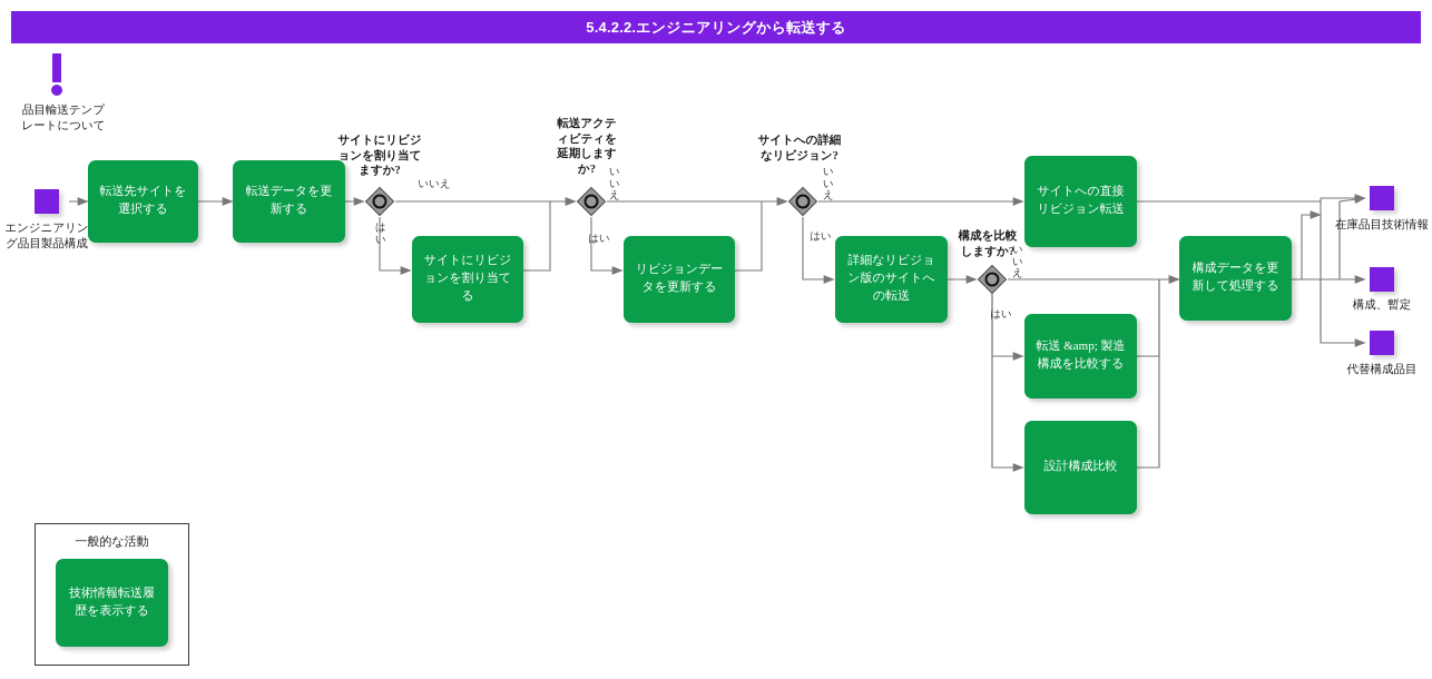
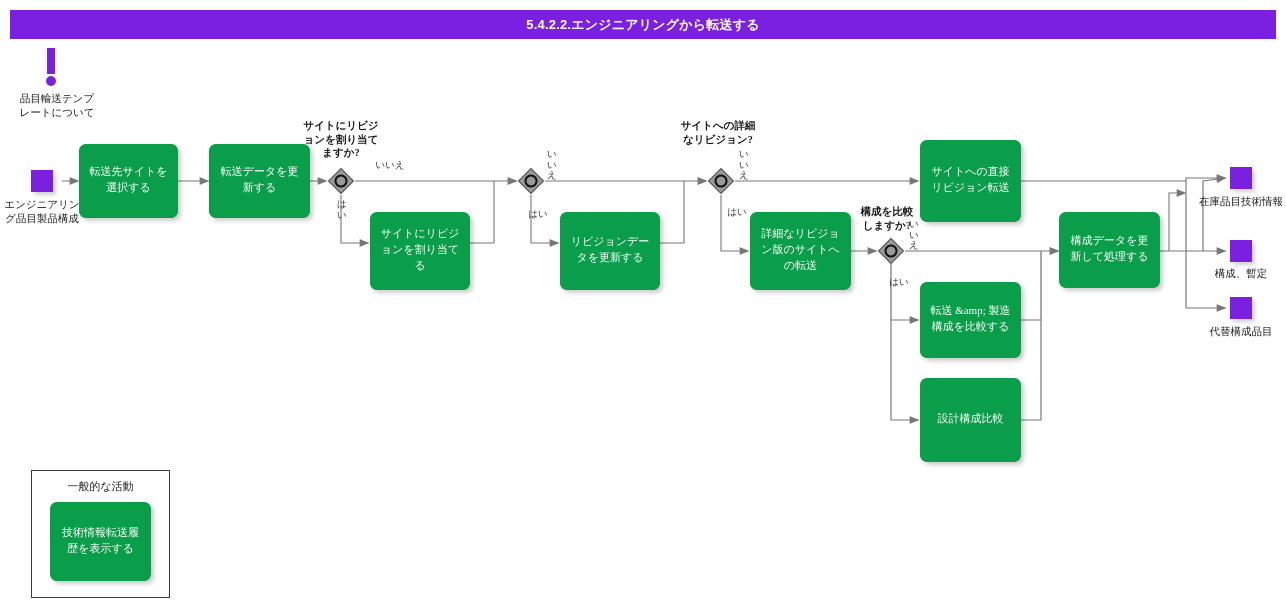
  5.4.2.2.エンジニアリングから転送する
  品目輸送テンプレートについて
  エンジニアリング品目製品構成
  転送先サイトを選択する
  転送データを更新する
  サイトにリビジョンを割り当てる
  リビジョンデータを更新する
  詳細なリビジョン版のサイトへの転送
  サイトへの直接リビジョン転送
  転送 &amp; 製造構成を比較する
  設計構成比較
  構成データを更新して処理する
  サイトにリビジョンを割り当てますか?
  いいえ
  はい
- 転送アクティビティを延期しますか?
  いいえ
  はい
  サイトへの詳細なリビジョン?
  いいえ
  はい
  構成を比較しますか?
  いいえ
  はい
  在庫品目技術情報
  構成、暫定
  代替構成品目
  一般的な活動
  技術情報転送履歴を表示する
